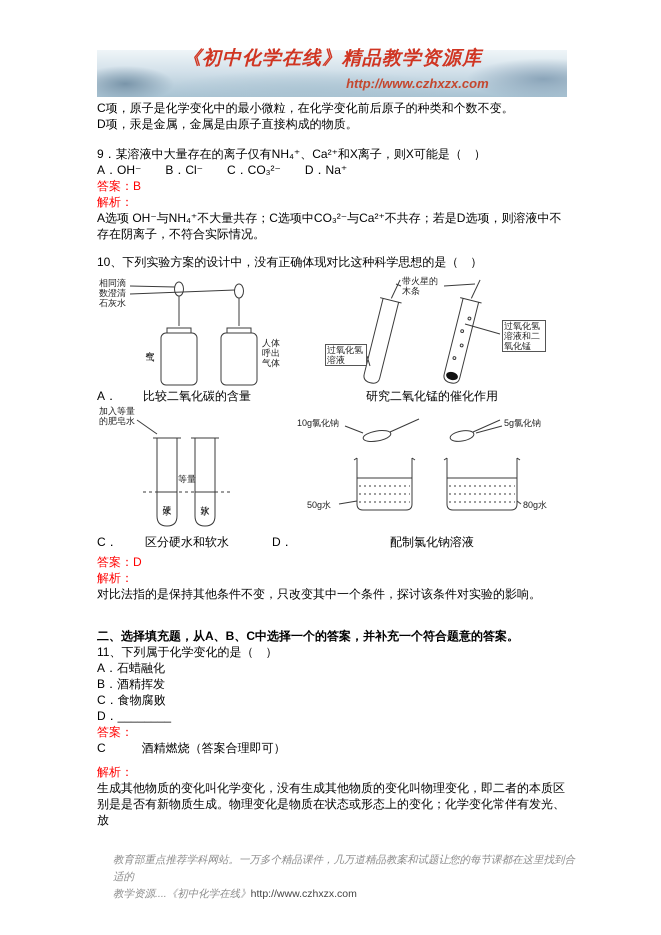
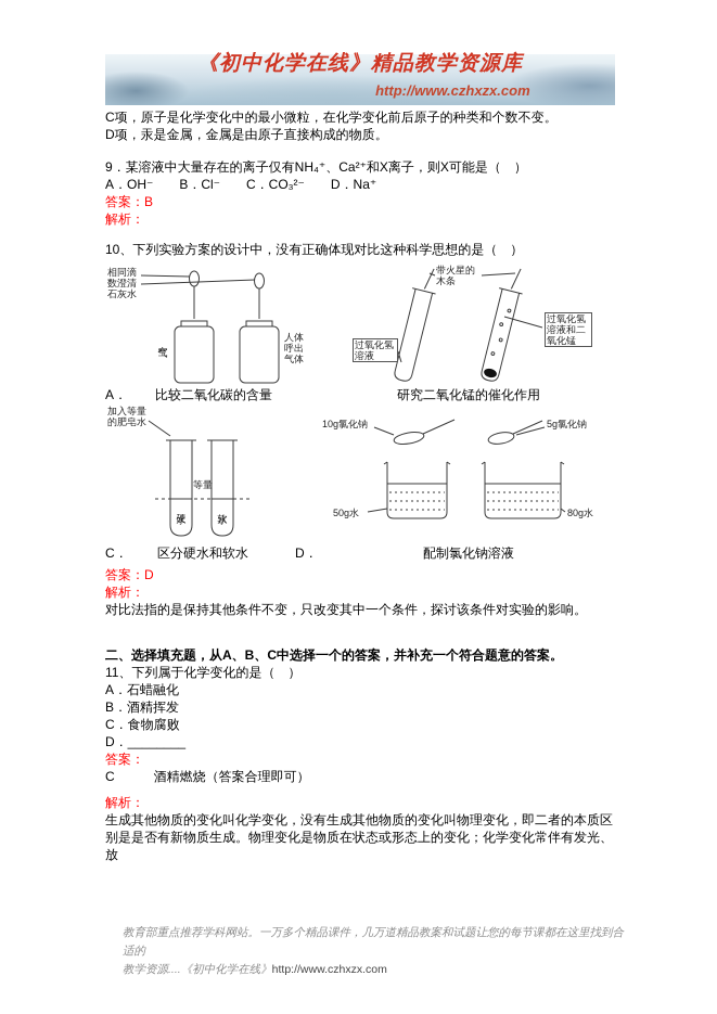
  《初中化学在线》精品教学资源库
  http://www.czhxzx.com
  C项，原子是化学变化中的最小微粒，在化学变化前后原子的种类和个数不变。
  D项，汞是金属，金属是由原子直接构成的物质。
  9．某溶液中大量存在的离子仅有NH₄⁺、Ca²⁺和X离子，则X可能是（ ）
  A．OH⁻ B．Cl⁻ C．CO₃²⁻ D．Na⁺
  答案：B
  解析：
- A选项 OH⁻与NH₄⁺不大量共存；C选项中CO₃²⁻与Ca²⁺不共存；若是D选项，则溶液中不存在阴离子，不符合实际情况。
  10、下列实验方案的设计中，没有正确体现对比这种科学思想的是（ ）
  相同滴数澄清石灰水
  人体呼出气体
  A．
  比较二氧化碳的含量
  带火星的木条
  过氧化氢溶液
  过氧化氢溶液和二氧化锰
  研究二氧化锰的催化作用
  加入等量的肥皂水
  等量
  C．
  区分硬水和软水
  10g氯化钠
  5g氯化钠
  50g水
  80g水
  D．
  配制氯化钠溶液
  答案：D
  解析：
  对比法指的是保持其他条件不变，只改变其中一个条件，探讨该条件对实验的影响。
  二、选择填充题，从A、B、C中选择一个的答案，并补充一个符合题意的答案。
  11、下列属于化学变化的是（ ）
  A．石蜡融化
  B．酒精挥发
  C．食物腐败
  D．________
  答案：
  C 酒精燃烧（答案合理即可）
  解析：
  生成其他物质的变化叫化学变化，没有生成其他物质的变化叫物理变化，即二者的本质区别是是否有新物质生成。物理变化是物质在状态或形态上的变化；化学变化常伴有发光、放
  教育部重点推荐学科网站。一万多个精品课件，几万道精品教案和试题让您的每节课都在这里找到合适的
  教学资源....《初中化学在线》http://www.czhxzx.com
